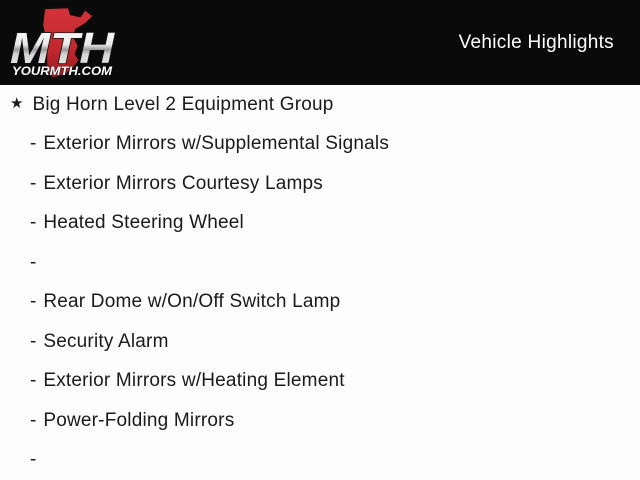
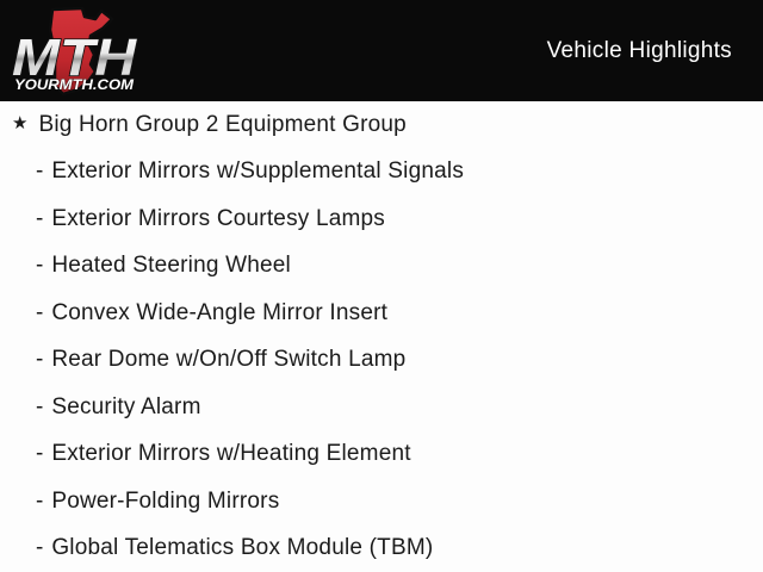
  MTH
  YOURMTH.COM
  Vehicle Highlights
  ★
- Big Horn Level 2 Equipment Group
+ Big Horn Group 2 Equipment Group
  -
  Exterior Mirrors w/Supplemental Signals
  -
  Exterior Mirrors Courtesy Lamps
  -
  Heated Steering Wheel
  -
+ Convex Wide-Angle Mirror Insert
  -
  Rear Dome w/On/Off Switch Lamp
  -
  Security Alarm
  -
  Exterior Mirrors w/Heating Element
  -
  Power-Folding Mirrors
  -
+ Global Telematics Box Module (TBM)
